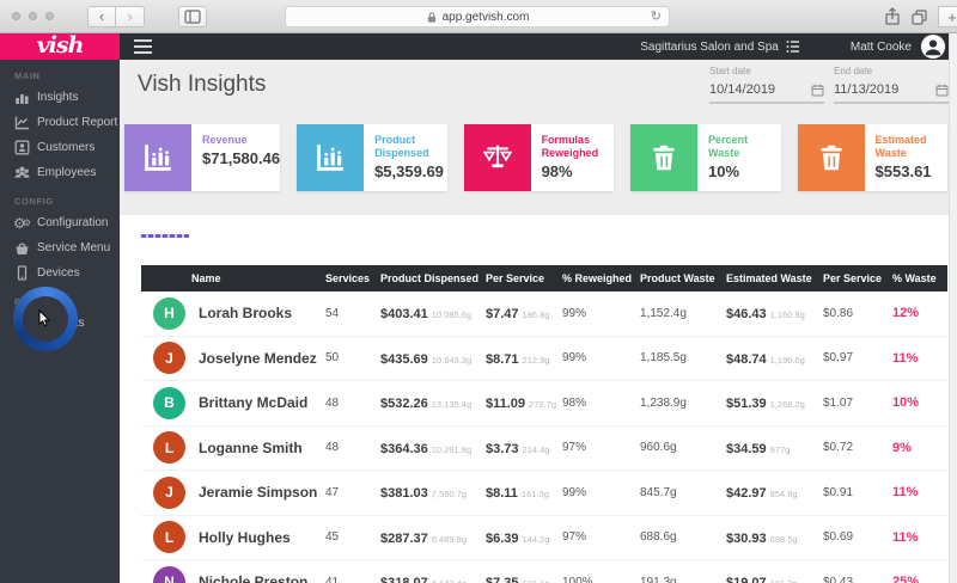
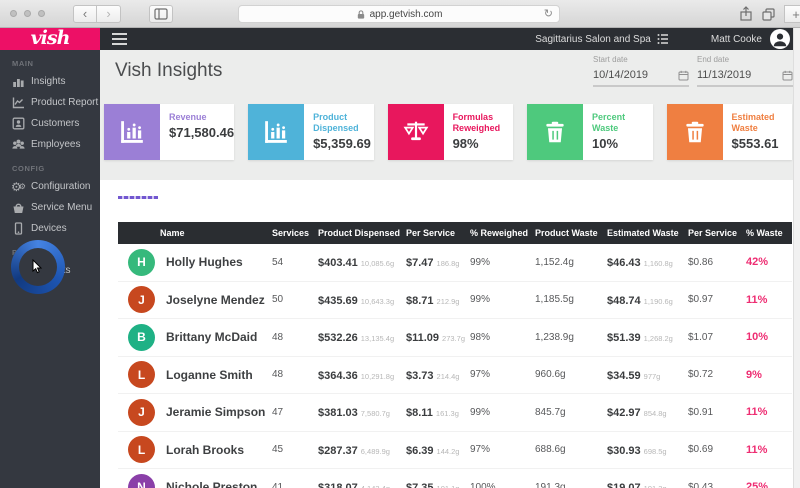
  ‹
  ›
  app.getvish.com
  ↻
  +
  vish
  Sagittarius Salon and Spa
  Matt Cooke
  MAIN
  Insights
  Product Report
  Customers
  Employees
  CONFIG
  ⚙
  ⚙
  Configuration
  Service Menu
  Devices
  Vish Insights
  Start date
  10/14/2019
  End date
  11/13/2019
  Revenue
  $71,580.46
  Product Dispensed
  $5,359.69
  Formulas Reweighed
  98%
  Percent Waste
  10%
  Estimated Waste
  $553.61
  Name
  Services
  Product Dispensed
  Per Service
  % Reweighed
  Product Waste
  Estimated Waste
  Per Service
  % Waste
  H
- Lorah Brooks
+ Holly Hughes
  54
  $403.41 10,085.6g
  $7.47 186.8g
  99%
  1,152.4g
  $46.43 1,160.8g
  $0.86
- 12%
+ 42%
  J
  Joselyne Mendez
  50
  $435.69 10,643.3g
  $8.71 212.9g
  99%
  1,185.5g
  $48.74 1,190.6g
  $0.97
  11%
  B
  Brittany McDaid
  48
  $532.26 13,135.4g
  $11.09 273.7g
  98%
  1,238.9g
  $51.39 1,268.2g
  $1.07
  10%
  L
  Loganne Smith
  48
  $364.36 10,291.8g
  $3.73 214.4g
  97%
  960.6g
  $34.59 977g
  $0.72
  9%
  J
  Jeramie Simpson
  47
  $381.03 7,580.7g
  $8.11 161.3g
  99%
  845.7g
  $42.97 854.8g
  $0.91
  11%
  L
- Holly Hughes
+ Lorah Brooks
  45
  $287.37 6,489.9g
  $6.39 144.2g
  97%
  688.6g
  $30.93 698.5g
  $0.69
  11%
  N
  Nichole Preston
  41
  100%
  191.3g
  $0.43
  25%
